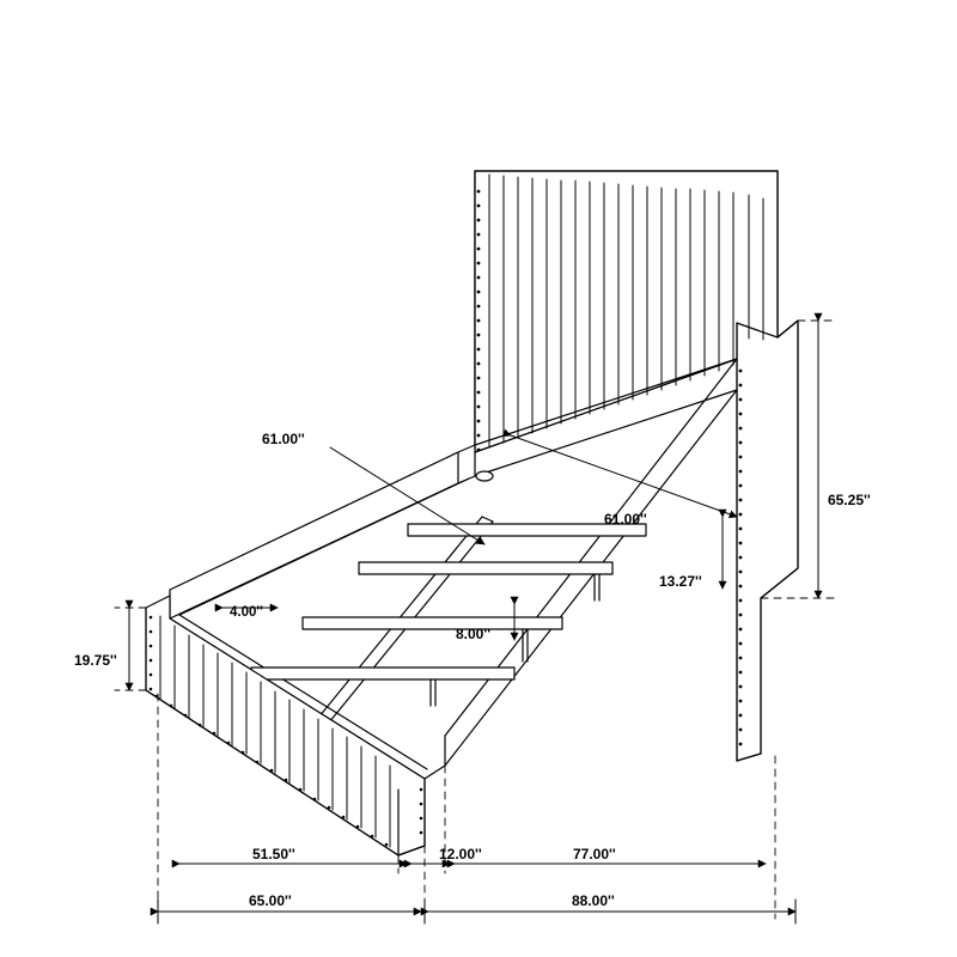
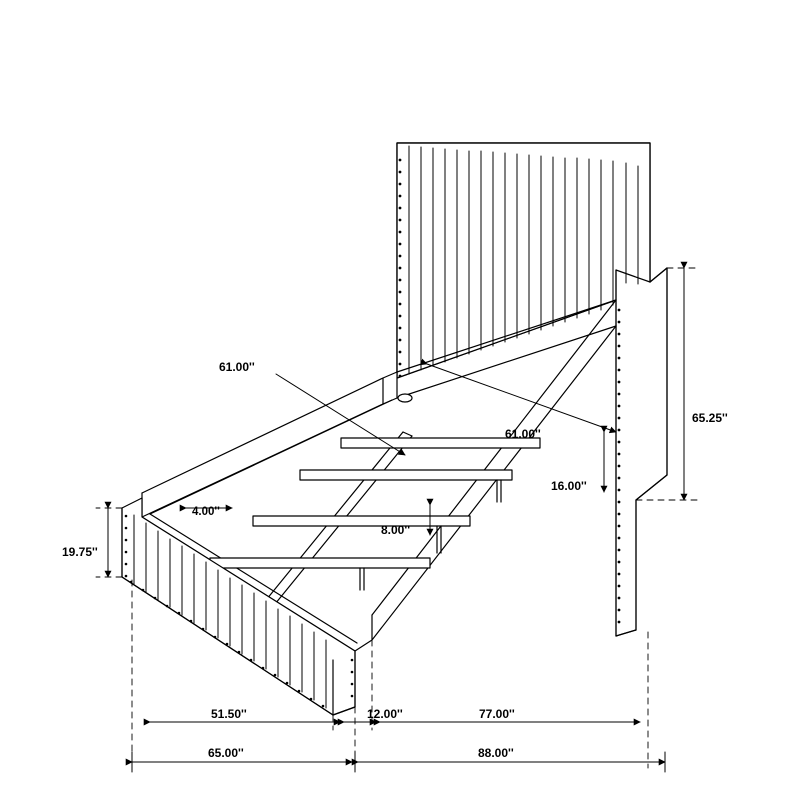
  65.25''
  19.75''
  61.00''
  61.00''
- 13.27''
+ 16.00''
  8.00''
  4.00''
  51.50''
  12.00''
  77.00''
  65.00''
  88.00''
